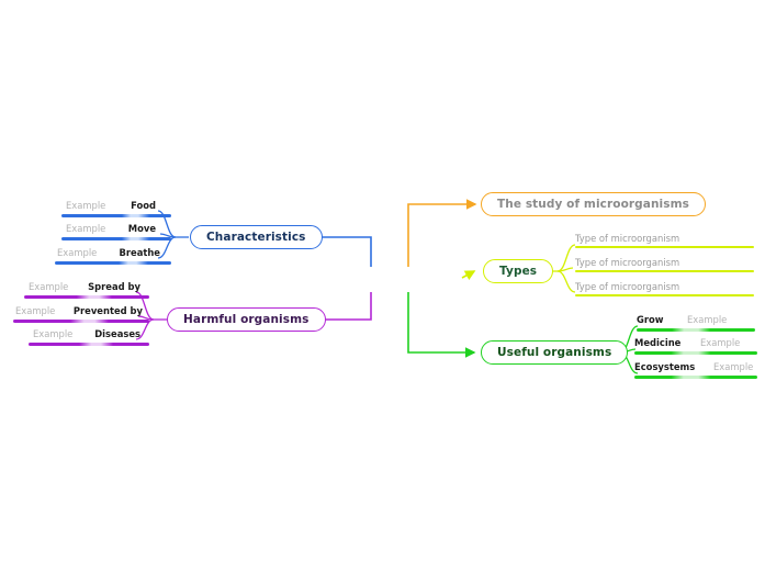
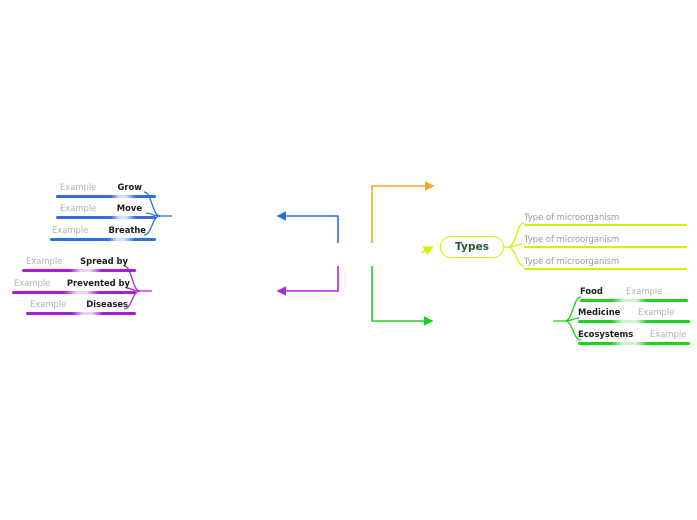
- The study of microorganisms
  Types
- Useful organisms
- Characteristics
- Harmful organisms
  Type of microorganism
  Type of microorganism
  Type of microorganism
- Grow
+ Food
  Example
  Medicine
  Example
  Ecosystems
  Example
  Example
- Food
+ Grow
  Example
  Move
  Example
  Breathe
  Example
  Spread by
  Example
  Prevented by
  Example
  Diseases
